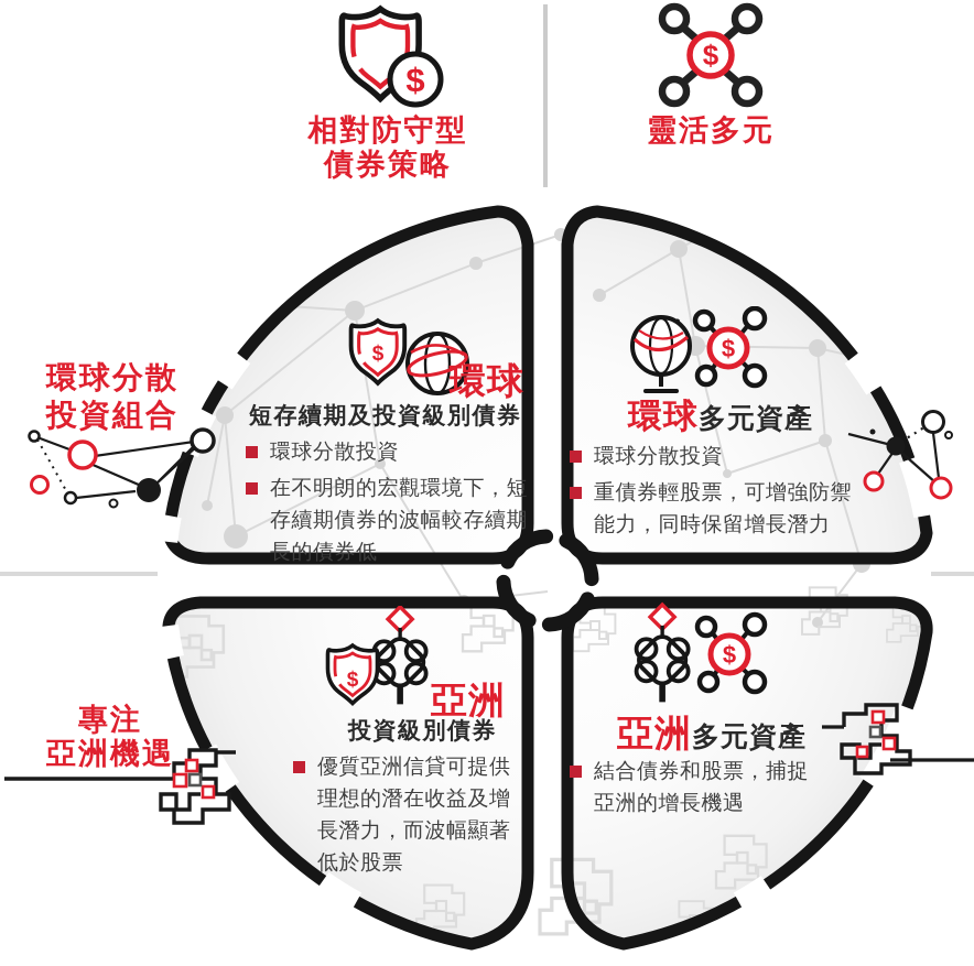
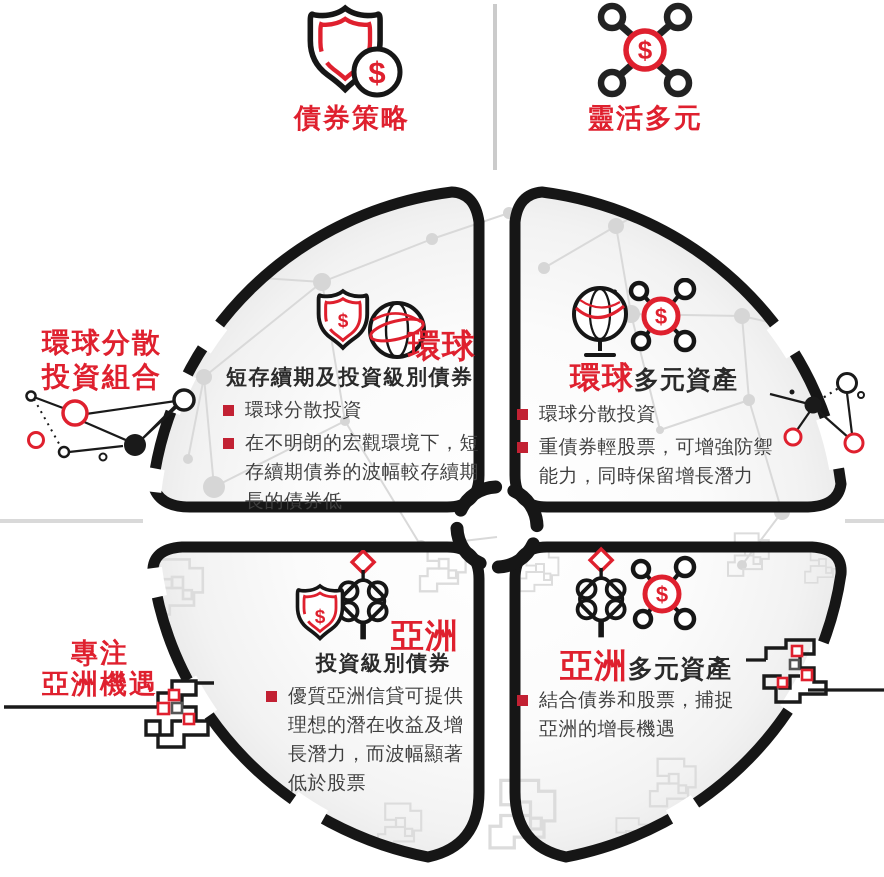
  $
- 相對防守型
  債券策略
  $
  靈活多元
  環球分散
  投資組合
  專注
  亞洲機遇
  $
  環球
  短存續期及投資級別債券
  環球分散投資
  在不明朗的宏觀環境下，短存續期債券的波幅較存續期長的債券低
  $
  環球多元資產
  環球分散投資
  重債券輕股票，可增強防禦能力，同時保留增長潛力
  $
  亞洲
  投資級別債券
  優質亞洲信貸可提供理想的潛在收益及增長潛力，而波幅顯著低於股票
  $
  亞洲多元資產
  結合債券和股票，捕捉亞洲的增長機遇
